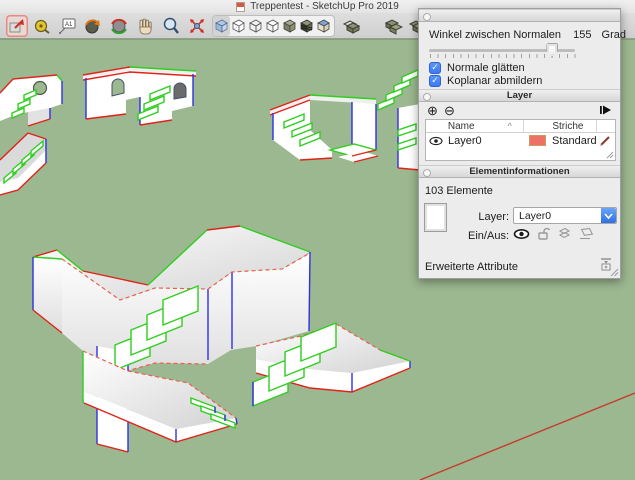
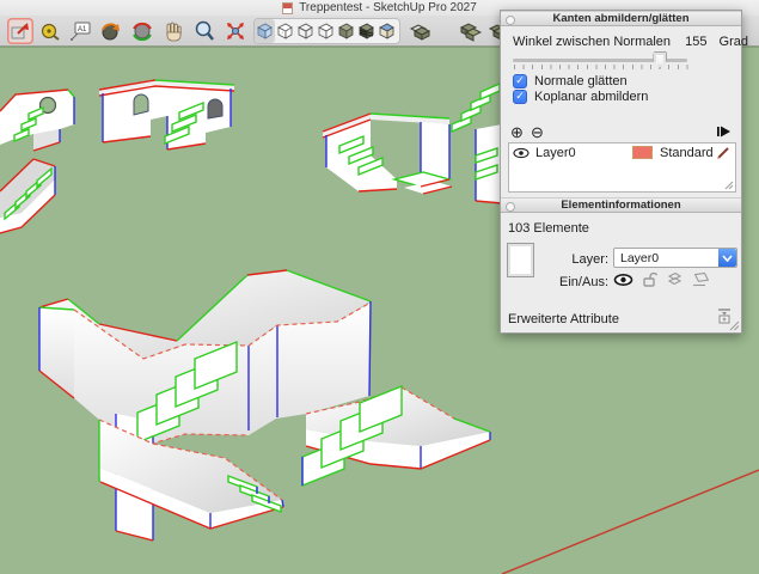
- Treppentest - SketchUp Pro 2019
+ Treppentest - SketchUp Pro 2027
+ Kanten abmildern/glätten
  Winkel zwischen Normalen 155 Grad
  ✓
  Normale glätten
  ✓
  Koplanar abmildern
- Layer
  ⊕
  ⊖
- Name
- ^
- Striche
  Layer0
  Standard
  Elementinformationen
  103 Elemente
  Layer:
  Layer0
  Ein/Aus:
  Erweiterte Attribute
